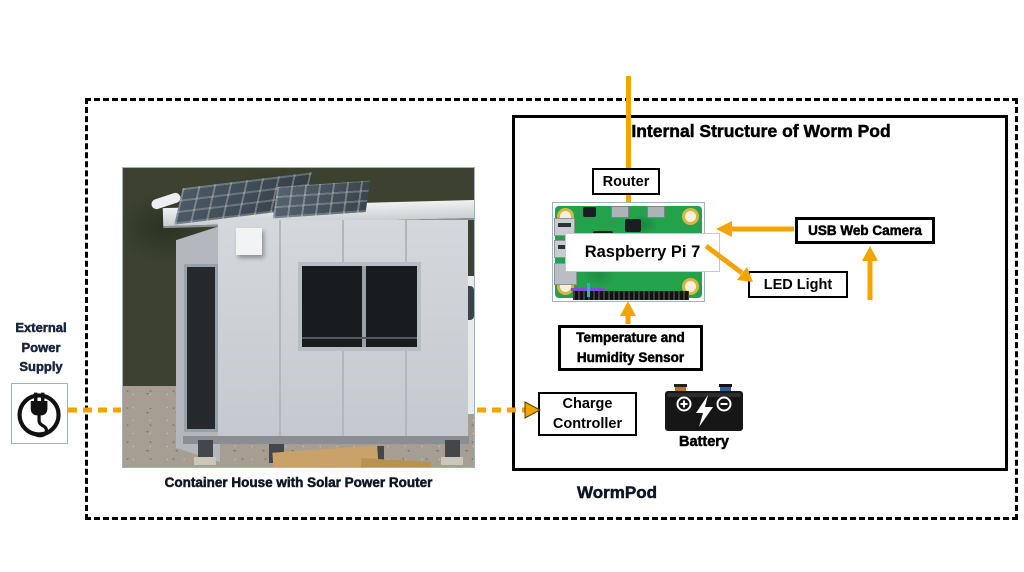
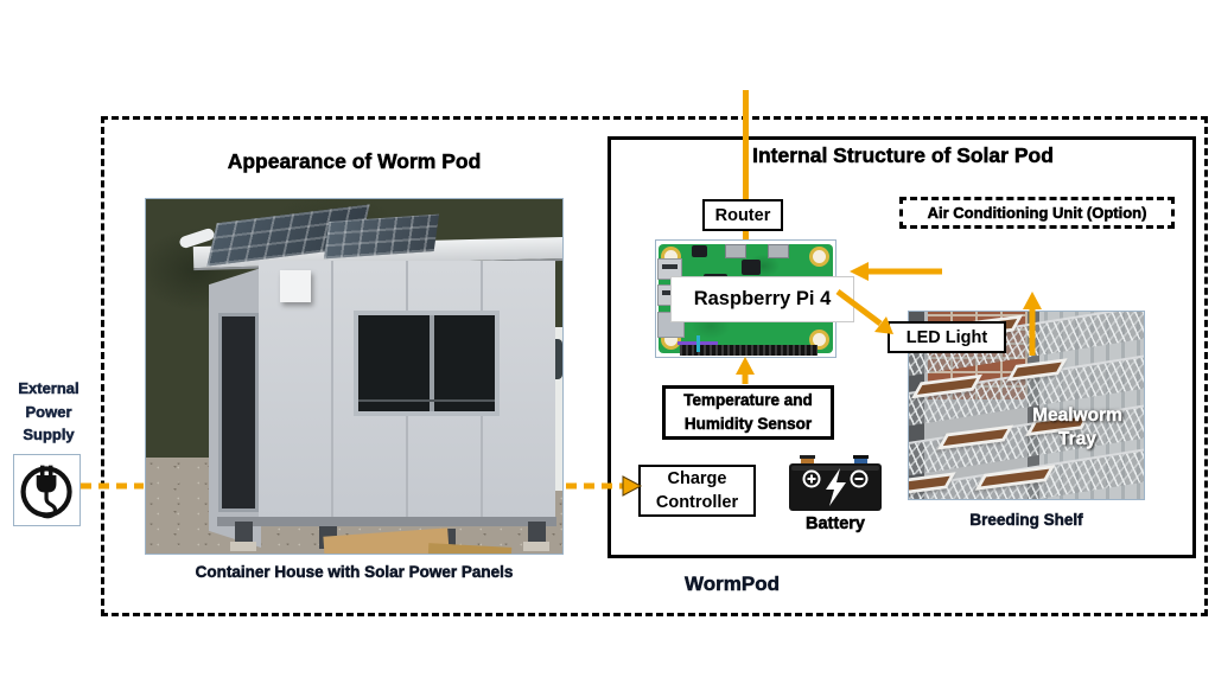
+ Appearance of Worm Pod
- Internal Structure of Worm Pod
+ Internal Structure of Solar Pod
- Container House with Solar Power Router
+ Container House with Solar Power Panels
  External
  Power
  Supply
  Router
+ Air Conditioning Unit (Option)
- Raspberry Pi 7
+ Raspberry Pi 4
- USB Web Camera
  LED Light
+ Mealworm
+ Tray
+ Breeding Shelf
  Temperature and
  Humidity Sensor
  Charge
  Controller
  Battery
  WormPod
